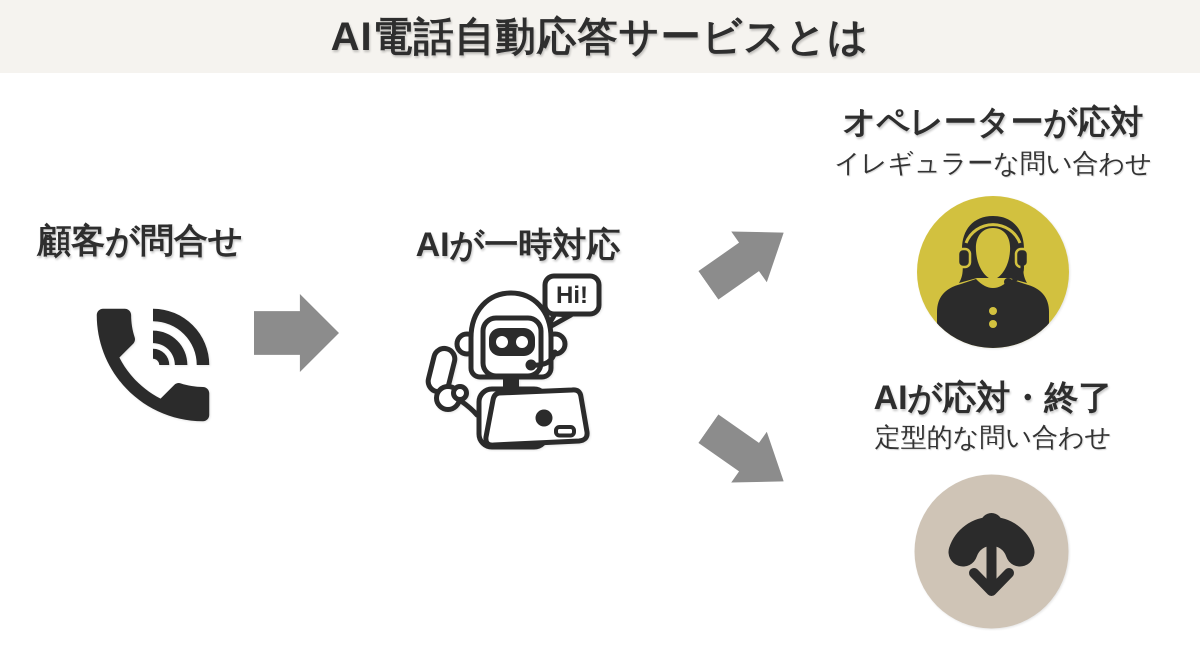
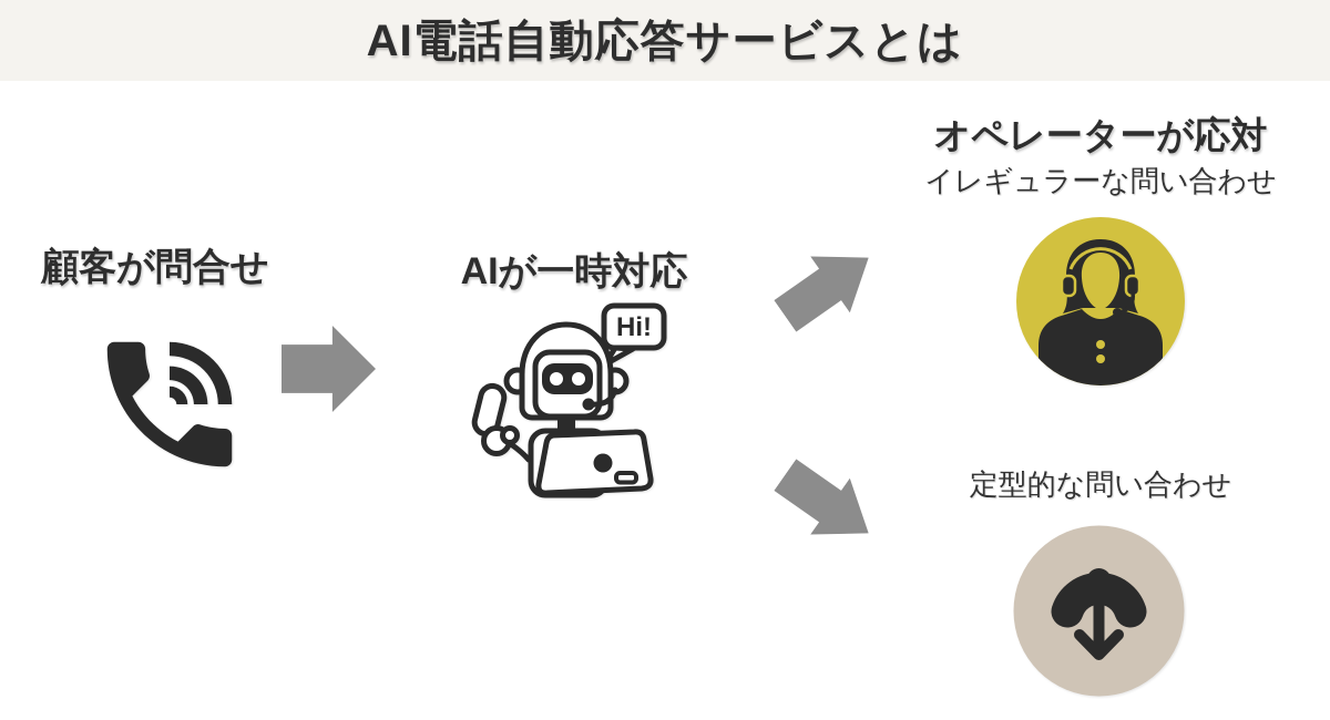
  AI電話自動応答サービスとは
  顧客が問合せ
  AIが一時対応
  Hi!
  オペレーターが応対
  イレギュラーな問い合わせ
- AIが応対・終了
  定型的な問い合わせ
